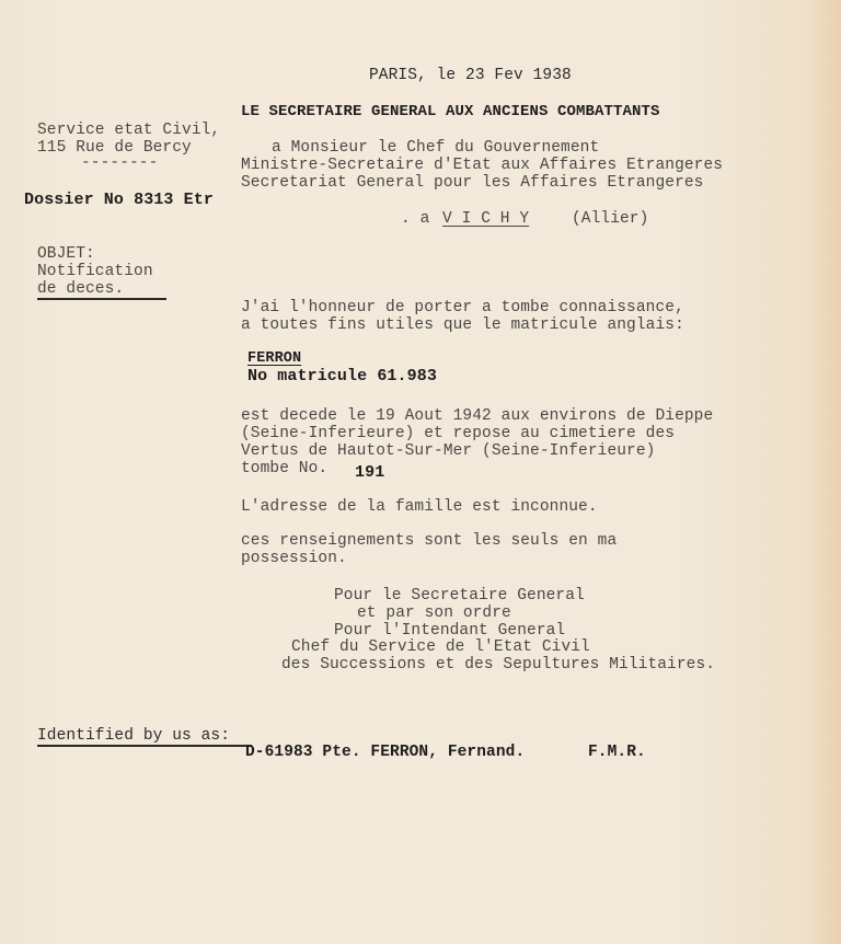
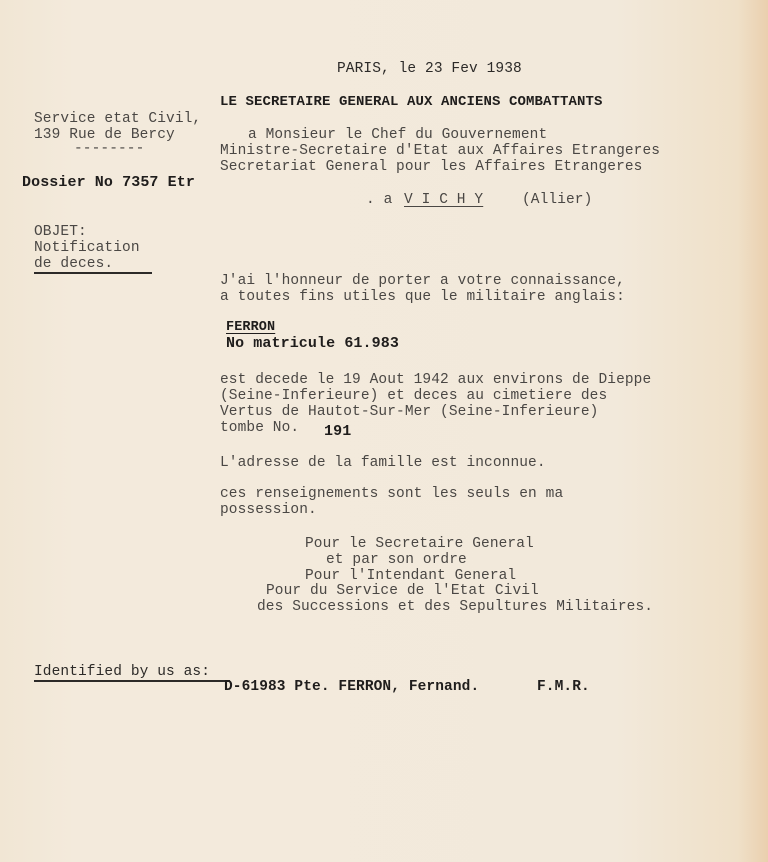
  PARIS, le 23 Fev 1938
  LE SECRETAIRE GENERAL AUX ANCIENS COMBATTANTS
  Service etat Civil,
- 115 Rue de Bercy
+ 139 Rue de Bercy
  --------
- Dossier No 8313 Etr
+ Dossier No 7357 Etr
  OBJET:
  Notification
  de deces.
  a Monsieur le Chef du Gouvernement
  Ministre-Secretaire d'Etat aux Affaires Etrangeres
  Secretariat General pour les Affaires Etrangeres
  . a
  V I C H Y
  (Allier)
- J'ai l'honneur de porter a tombe connaissance,
+ J'ai l'honneur de porter a votre connaissance,
- a toutes fins utiles que le matricule anglais:
+ a toutes fins utiles que le militaire anglais:
  FERRON
  No matricule 61.983
  est decede le 19 Aout 1942 aux environs de Dieppe
- (Seine-Inferieure) et repose au cimetiere des
+ (Seine-Inferieure) et deces au cimetiere des
  Vertus de Hautot-Sur-Mer (Seine-Inferieure)
  tombe No.
  191
  L'adresse de la famille est inconnue.
  ces renseignements sont les seuls en ma
  possession.
  Pour le Secretaire General
  et par son ordre
  Pour l'Intendant General
- Chef du Service de l'Etat Civil
+ Pour du Service de l'Etat Civil
  des Successions et des Sepultures Militaires.
  Identified by us as:
  D-61983 Pte. FERRON, Fernand.
  F.M.R.
